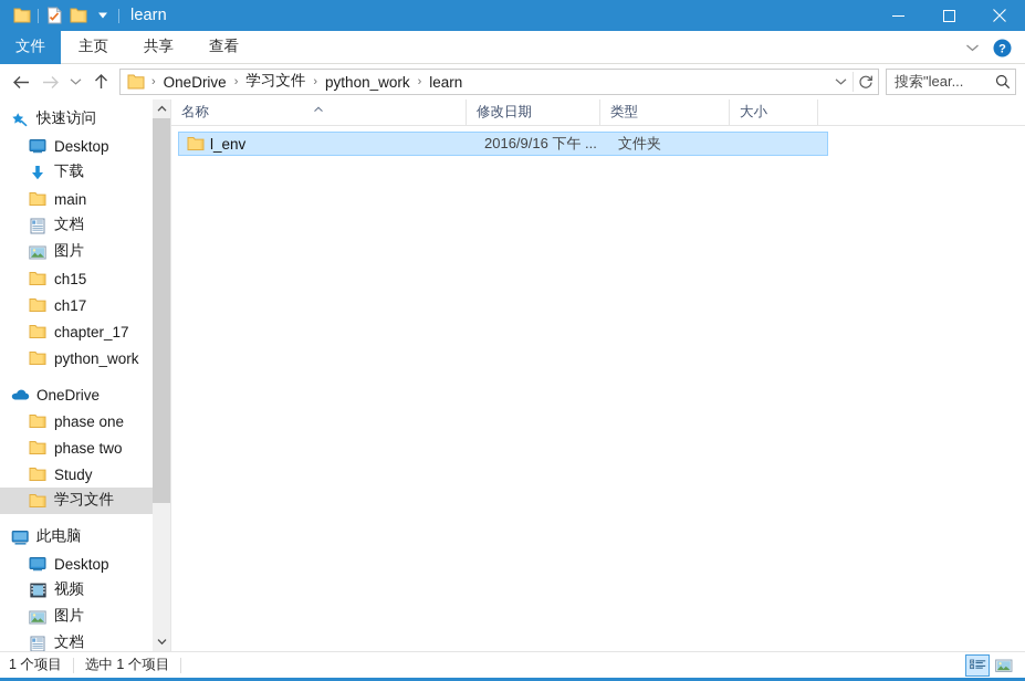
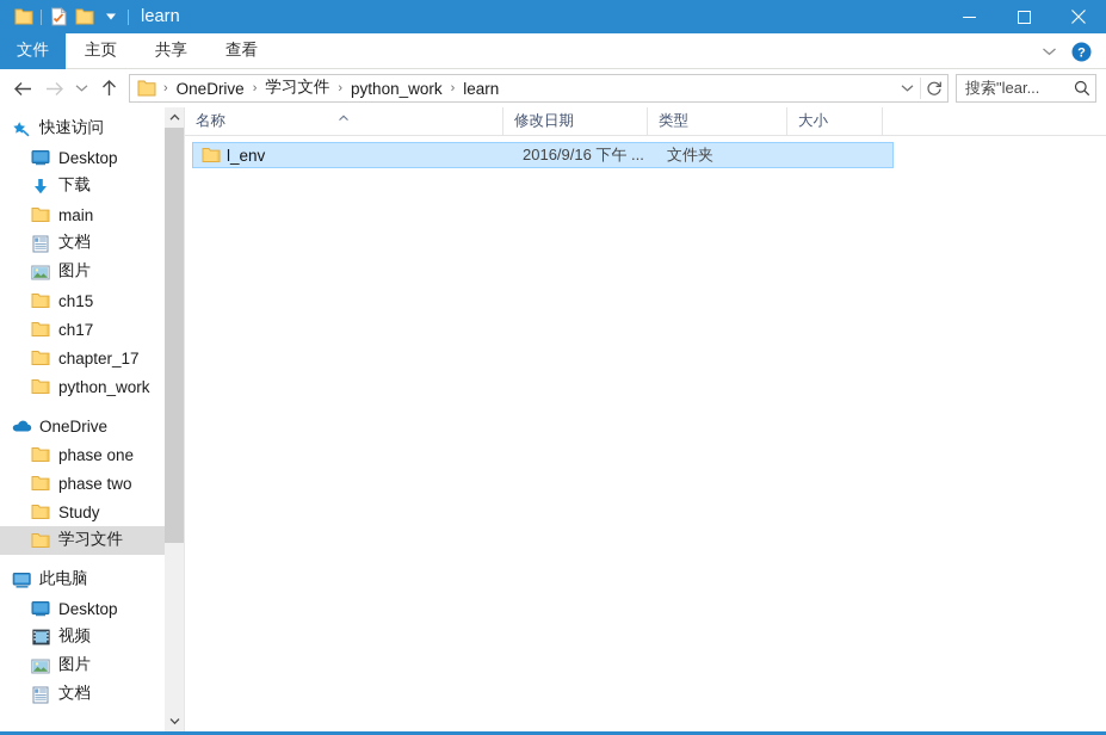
  learn
  文件
  主页
  共享
  查看
  ?
  ›
  OneDrive
  ›
  学习文件
  ›
  python_work
  ›
  learn
  搜索"lear...
  快速访问
  Desktop
  下载
  main
  文档
  图片
  ch15
  ch17
  chapter_17
  python_work
  OneDrive
  phase one
  phase two
  Study
  学习文件
  此电脑
  Desktop
  视频
  图片
  文档
  名称
  修改日期
  类型
  大小
  l_env
  2016/9/16 下午 ...
  文件夹
- 1 个项目
- 选中 1 个项目
